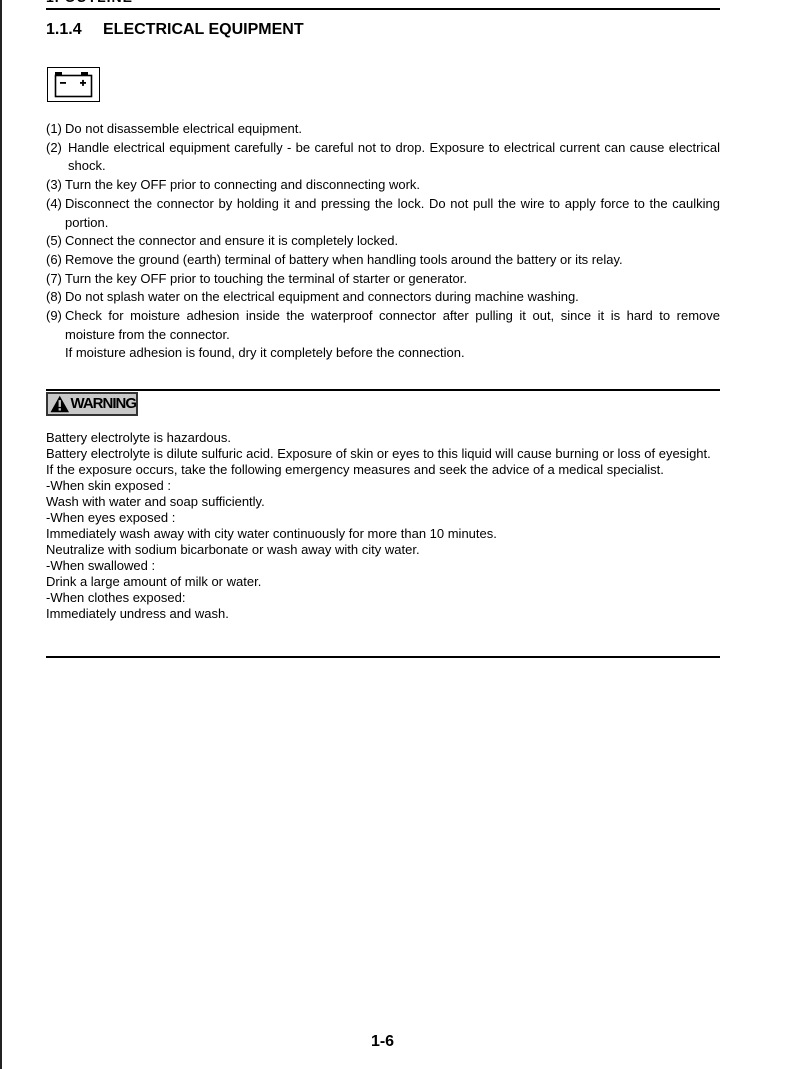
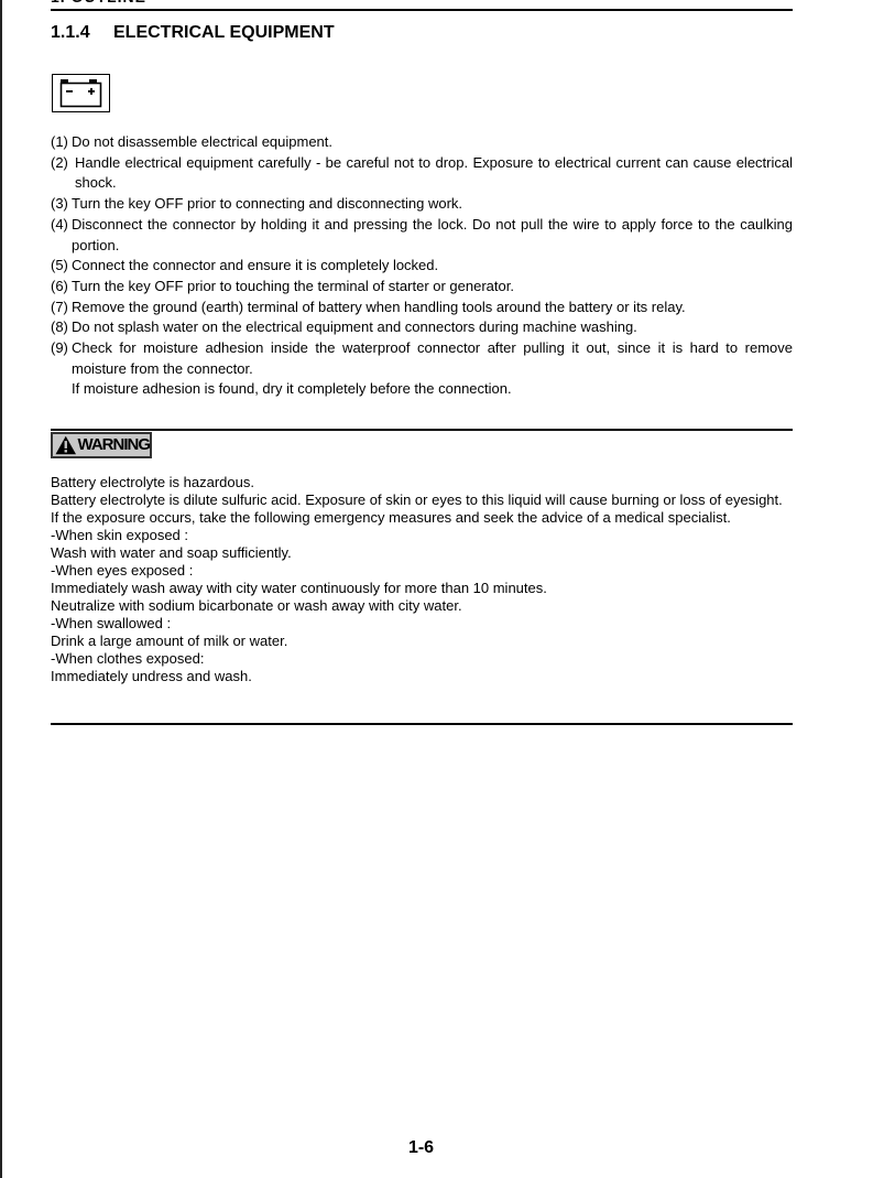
  1.1.4 ELECTRICAL EQUIPMENT
  (1)
  Do not disassemble electrical equipment.
  (2)
  Handle electrical equipment carefully - be careful not to drop. Exposure to electrical current can cause electrical shock.
  (3)
  Turn the key OFF prior to connecting and disconnecting work.
  (4)
  Disconnect the connector by holding it and pressing the lock. Do not pull the wire to apply force to the caulking portion.
  (5)
  Connect the connector and ensure it is completely locked.
  (6)
- Remove the ground (earth) terminal of battery when handling tools around the battery or its relay.
+ Turn the key OFF prior to touching the terminal of starter or generator.
  (7)
- Turn the key OFF prior to touching the terminal of starter or generator.
+ Remove the ground (earth) terminal of battery when handling tools around the battery or its relay.
  (8)
  Do not splash water on the electrical equipment and connectors during machine washing.
  (9)
  Check for moisture adhesion inside the waterproof connector after pulling it out, since it is hard to remove moisture from the connector.
  If moisture adhesion is found, dry it completely before the connection.
  WARNING
  Battery electrolyte is hazardous.
  Battery electrolyte is dilute sulfuric acid. Exposure of skin or eyes to this liquid will cause burning or loss of eyesight.
  If the exposure occurs, take the following emergency measures and seek the advice of a medical specialist.
  -When skin exposed :
  Wash with water and soap sufficiently.
  -When eyes exposed :
  Immediately wash away with city water continuously for more than 10 minutes.
  Neutralize with sodium bicarbonate or wash away with city water.
  -When swallowed :
  Drink a large amount of milk or water.
  -When clothes exposed:
  Immediately undress and wash.
  1-6
